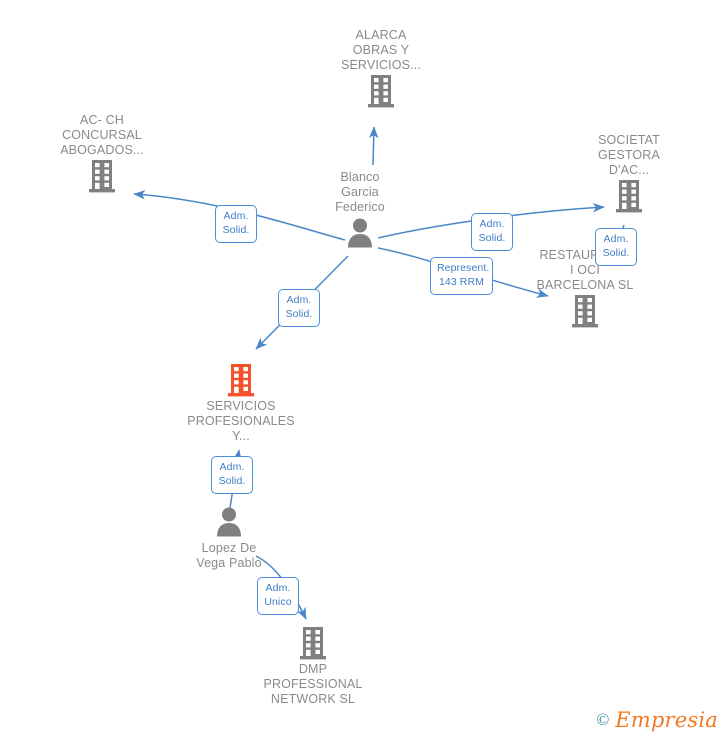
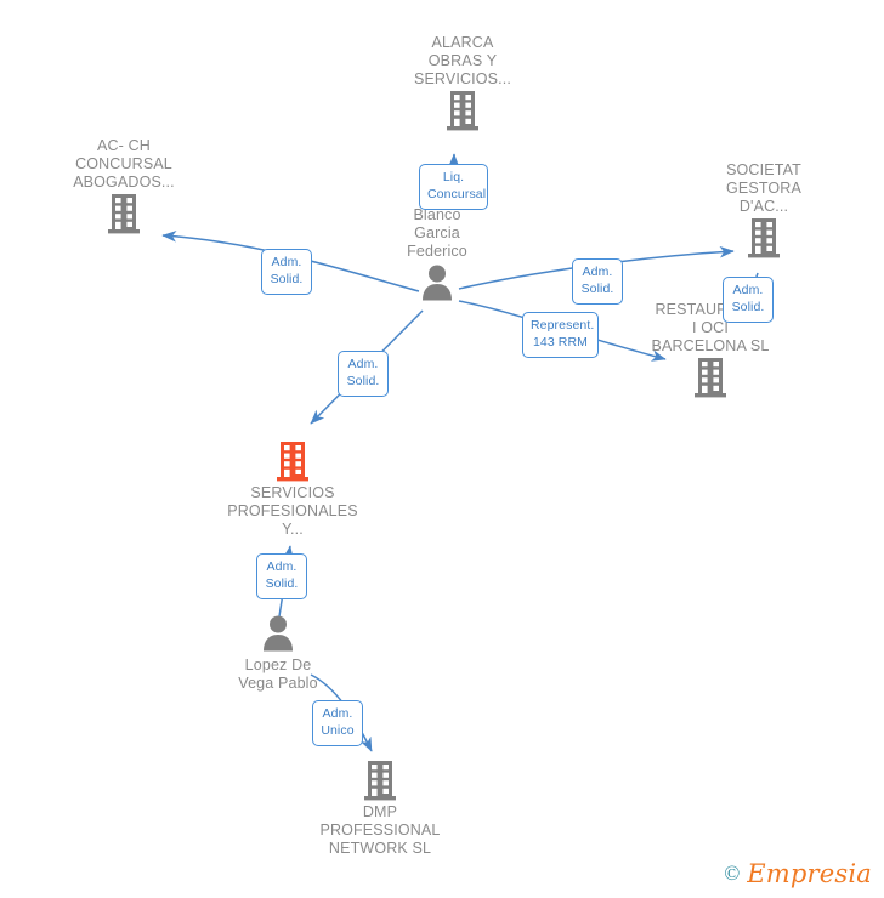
  ALARCA
  OBRAS Y
  SERVICIOS...
  AC- CH
  CONCURSAL
  ABOGADOS...
  SOCIETAT
  GESTORA
  D'AC...
  I OCI
  BARCELONA SL
  Blanco
  Garcia
  Federico
  SERVICIOS
  PROFESIONALES
  Y...
  Lopez De
  Vega Pablo
  DMP
  PROFESSIONAL
  NETWORK SL
+ Liq.
+ Concursal
  Adm.
  Solid.
  Adm.
  Solid.
  Represent.
  143 RRM
  Adm.
  Solid.
  Adm.
  Solid.
  Adm.
  Solid.
  Adm.
  Unico
  ©
  Empresia
